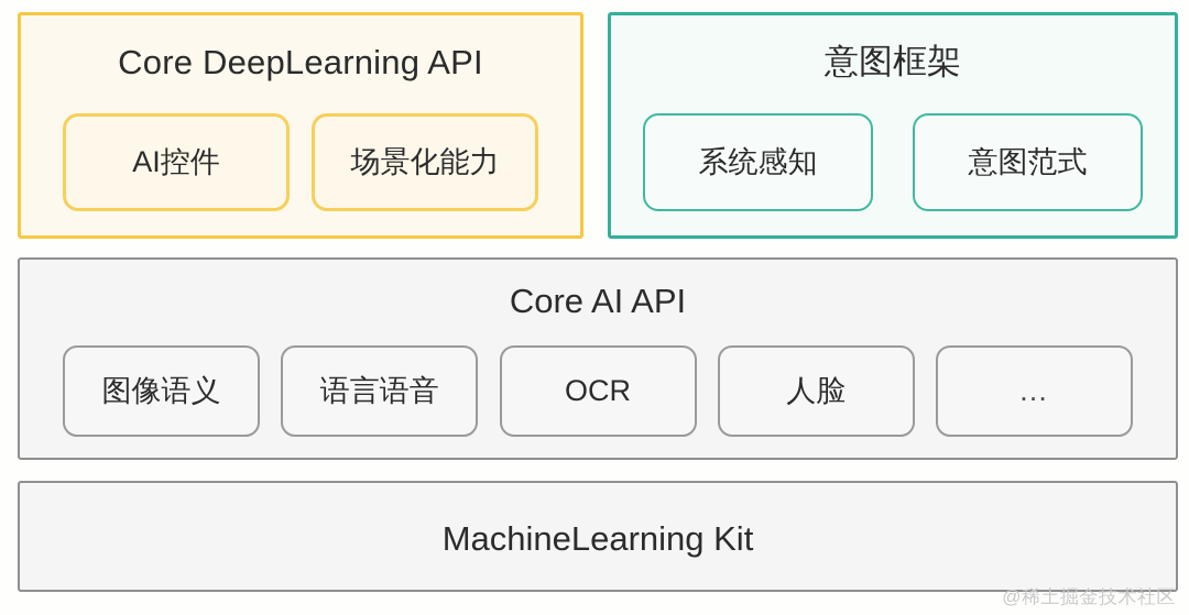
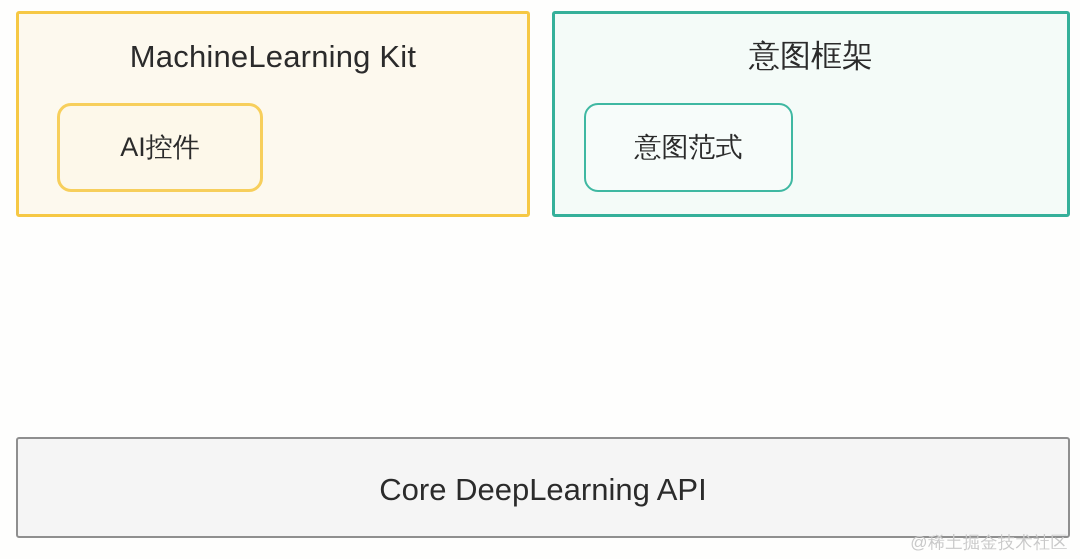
- Core DeepLearning API
+ MachineLearning Kit
  AI控件
- 场景化能力
  意图框架
- 系统感知
  意图范式
- Core AI API
- 图像语义
- 语言语音
- OCR
- 人脸
- …
- MachineLearning Kit
+ Core DeepLearning API
  @稀土掘金技术社区
